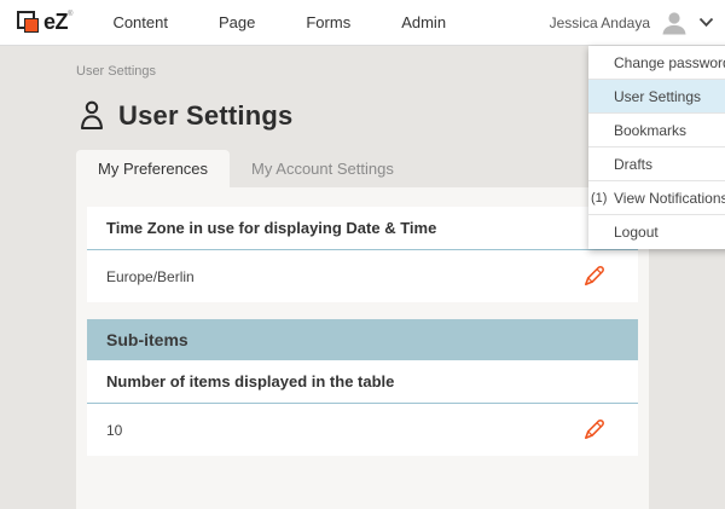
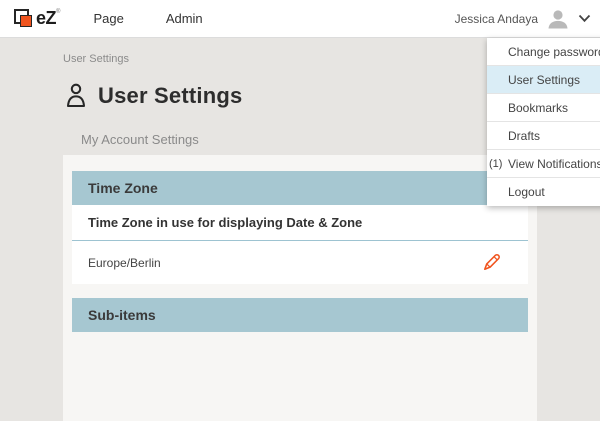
  eZ
- Content
  Page
- Forms
  Admin
  Jessica Andaya
  Change passwor
  User Settings
  Bookmarks
  Drafts
  (1)
  View Notifications
  Logout
  User Settings
  User Settings
- My Preferences
  My Account Settings
+ Time Zone
- Time Zone in use for displaying Date & Time
+ Time Zone in use for displaying Date & Zone
  Europe/Berlin
  Sub-items
- Number of items displayed in the table
- 10
